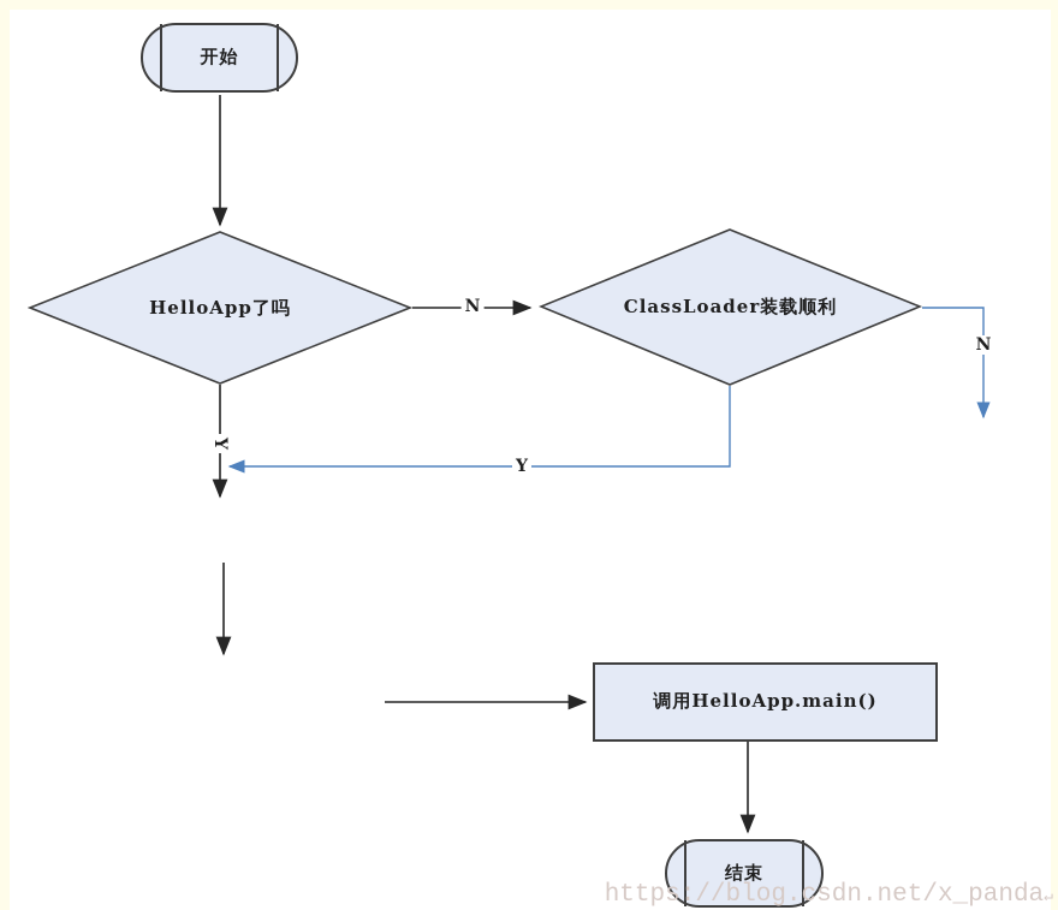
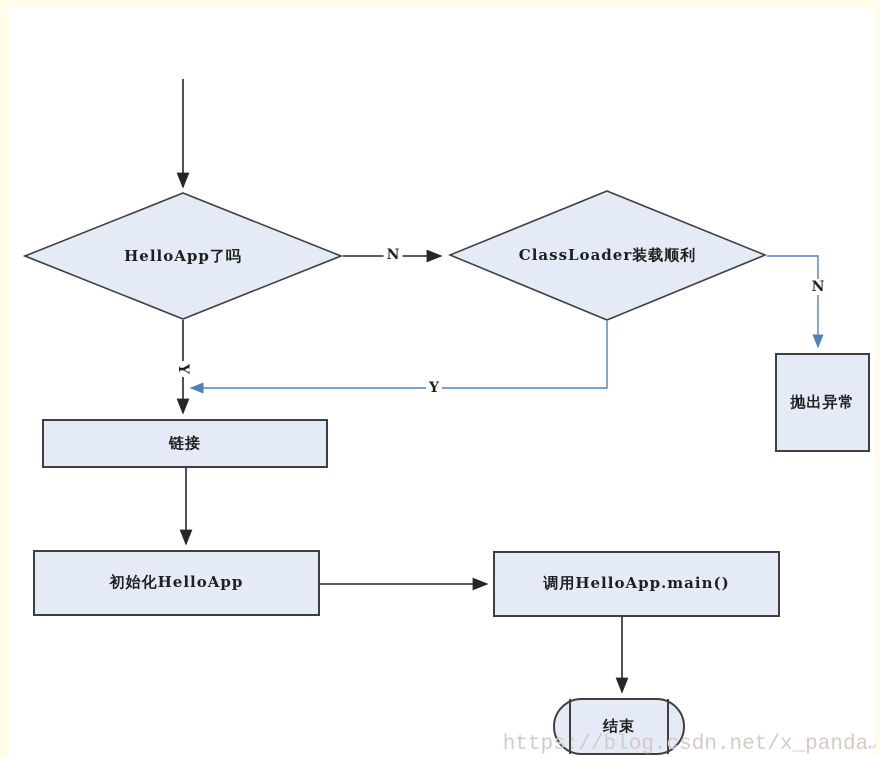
- 开始
  HelloApp了吗
  ClassLoader装载顺利
+ 抛出异常
+ 链接
+ 初始化HelloApp
  调用HelloApp.main()
  结束
  N
  Y
  N
  https://blog.csdn.net/x_panda↵
